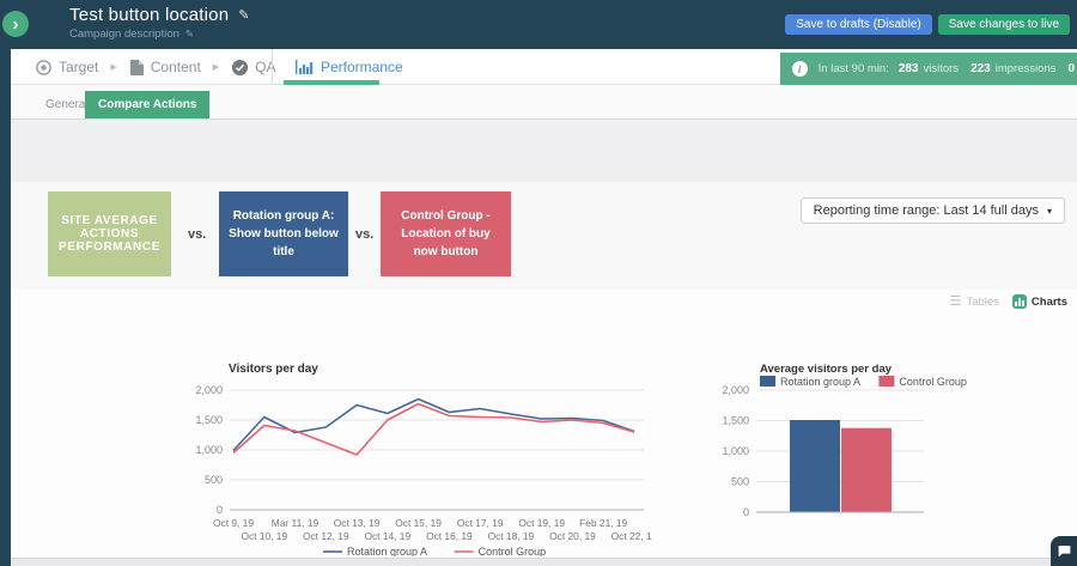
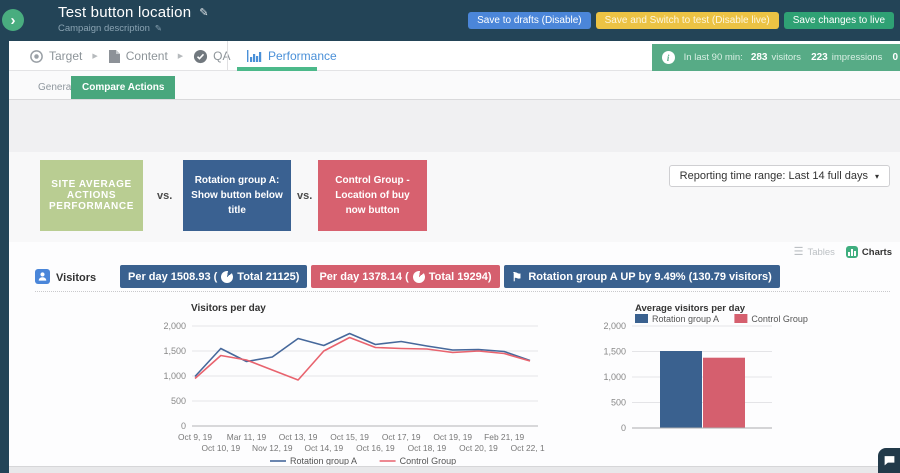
  Test button location
  ✎
  Campaign description
  ✎
  Save to drafts (Disable)
+ Save and Switch to test (Disable live)
  Save changes to live
  ›
  Target
  Content
  QA
  Performance
  i
  In last 90 min:
  283
  visitors
  223
  impressions
  0
  Genera
  Compare Actions
  SITE AVERAGE ACTIONS PERFORMANCE
  vs.
  Rotation group A: Show button below title
  vs.
  Control Group - Location of buy now button
  Reporting time range: Last 14 full days
  ▾
  ☰
  Tables
  Charts
+ Visitors
+ Per day 1508.93 (
+ Total 21125)
+ Per day 1378.14 (
+ Total 19294)
+ ⚑
+ Rotation group A UP by 9.49% (130.79 visitors)
  Visitors per day
  0
  500
  1,000
  1,500
  2,000
  Oct 9, 19
  Oct 10, 19
  Mar 11, 19
- Oct 12, 19
+ Nov 12, 19
  Oct 13, 19
  Oct 14, 19
  Oct 15, 19
  Oct 16, 19
  Oct 17, 19
  Oct 18, 19
  Oct 19, 19
  Oct 20, 19
  Feb 21, 19
  Oct 22, 1
  Rotation group A
  Control Group
  Average visitors per day
  Rotation group A
  Control Group
  0
  500
  1,000
  1,500
  2,000
